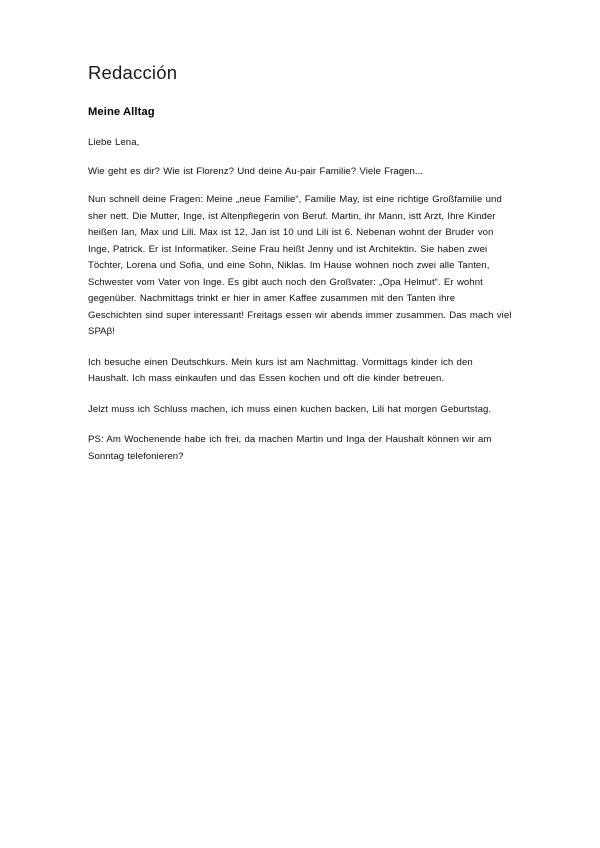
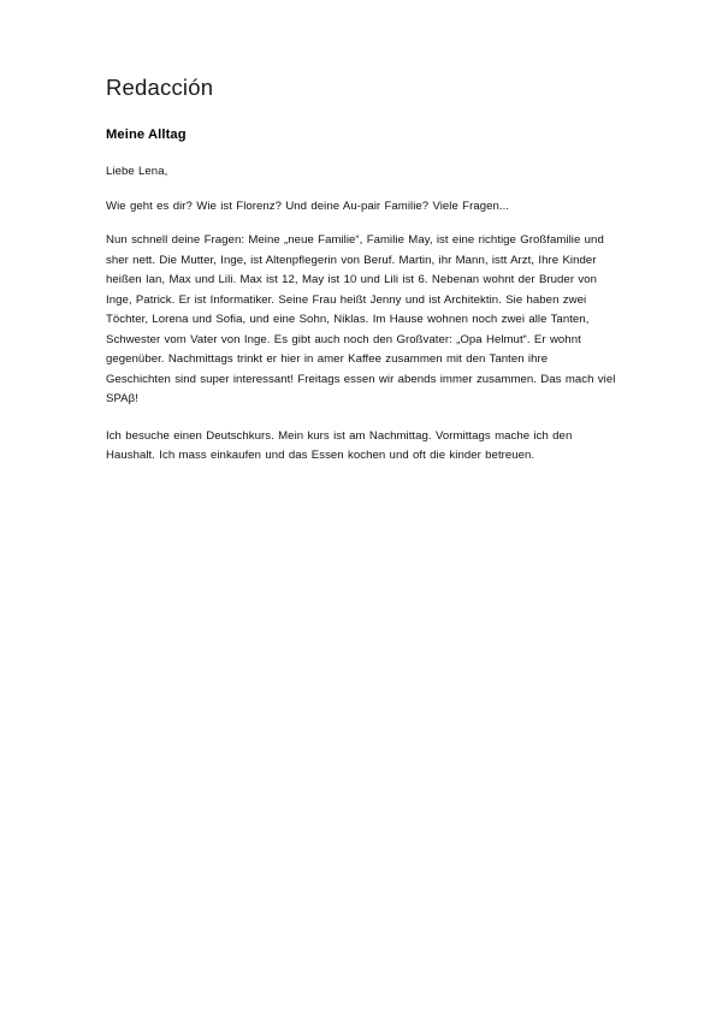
  Redacción
  Meine Alltag
  Liebe Lena,
  Wie geht es dir? Wie ist Florenz? Und deine Au-pair Familie? Viele Fragen...
- Nun schnell deine Fragen: Meine „neue Familie“, Familie May, ist eine richtige Großfamilie und sher nett. Die Mutter, Inge, ist Altenpflegerin von Beruf. Martin, ihr Mann, istt Arzt, Ihre Kinder heißen Ian, Max und Lili. Max ist 12, Jan ist 10 und Lili ist 6. Nebenan wohnt der Bruder von Inge, Patrick. Er ist Informatiker. Seine Frau heißt Jenny und ist Architektin. Sie haben zwei Töchter, Lorena und Sofia, und eine Sohn, Niklas. Im Hause wohnen noch zwei alle Tanten, Schwester vom Vater von Inge. Es gibt auch noch den Großvater: „Opa Helmut“. Er wohnt gegenüber. Nachmittags trinkt er hier in amer Kaffee zusammen mit den Tanten ihre Geschichten sind super interessant! Freitags essen wir abends immer zusammen. Das mach viel SPAβ!
+ Nun schnell deine Fragen: Meine „neue Familie“, Familie May, ist eine richtige Großfamilie und sher nett. Die Mutter, Inge, ist Altenpflegerin von Beruf. Martin, ihr Mann, istt Arzt, Ihre Kinder heißen Ian, Max und Lili. Max ist 12, May ist 10 und Lili ist 6. Nebenan wohnt der Bruder von Inge, Patrick. Er ist Informatiker. Seine Frau heißt Jenny und ist Architektin. Sie haben zwei Töchter, Lorena und Sofia, und eine Sohn, Niklas. Im Hause wohnen noch zwei alle Tanten, Schwester vom Vater von Inge. Es gibt auch noch den Großvater: „Opa Helmut“. Er wohnt gegenüber. Nachmittags trinkt er hier in amer Kaffee zusammen mit den Tanten ihre Geschichten sind super interessant! Freitags essen wir abends immer zusammen. Das mach viel SPAβ!
- Ich besuche einen Deutschkurs. Mein kurs ist am Nachmittag. Vormittags kinder ich den Haushalt. Ich mass einkaufen und das Essen kochen und oft die kinder betreuen.
+ Ich besuche einen Deutschkurs. Mein kurs ist am Nachmittag. Vormittags mache ich den Haushalt. Ich mass einkaufen und das Essen kochen und oft die kinder betreuen.
- Jelzt muss ich Schluss machen, ich muss einen kuchen backen, Lili hat morgen Geburtstag.
- PS: Am Wochenende habe ich frei, da machen Martin und Inga der Haushalt können wir am Sonntag telefonieren?
